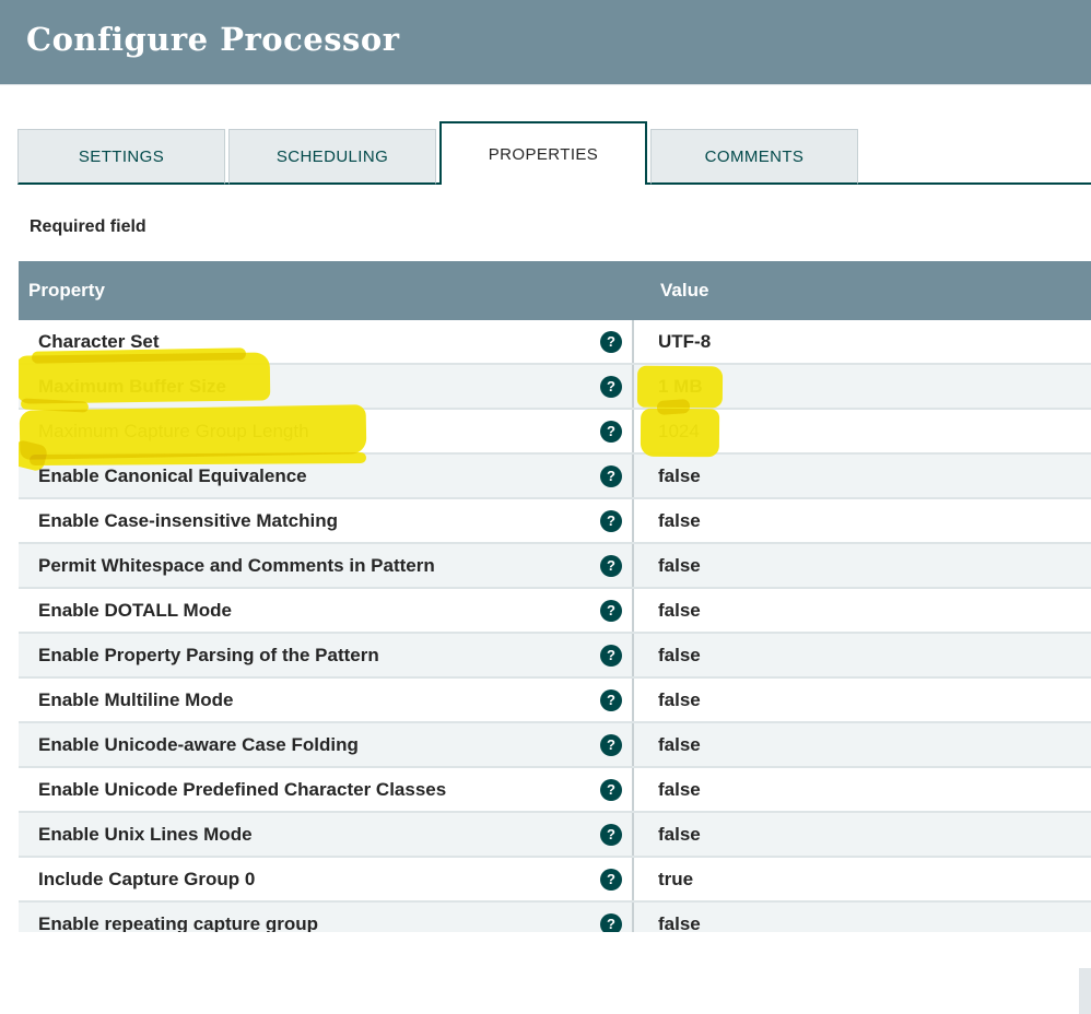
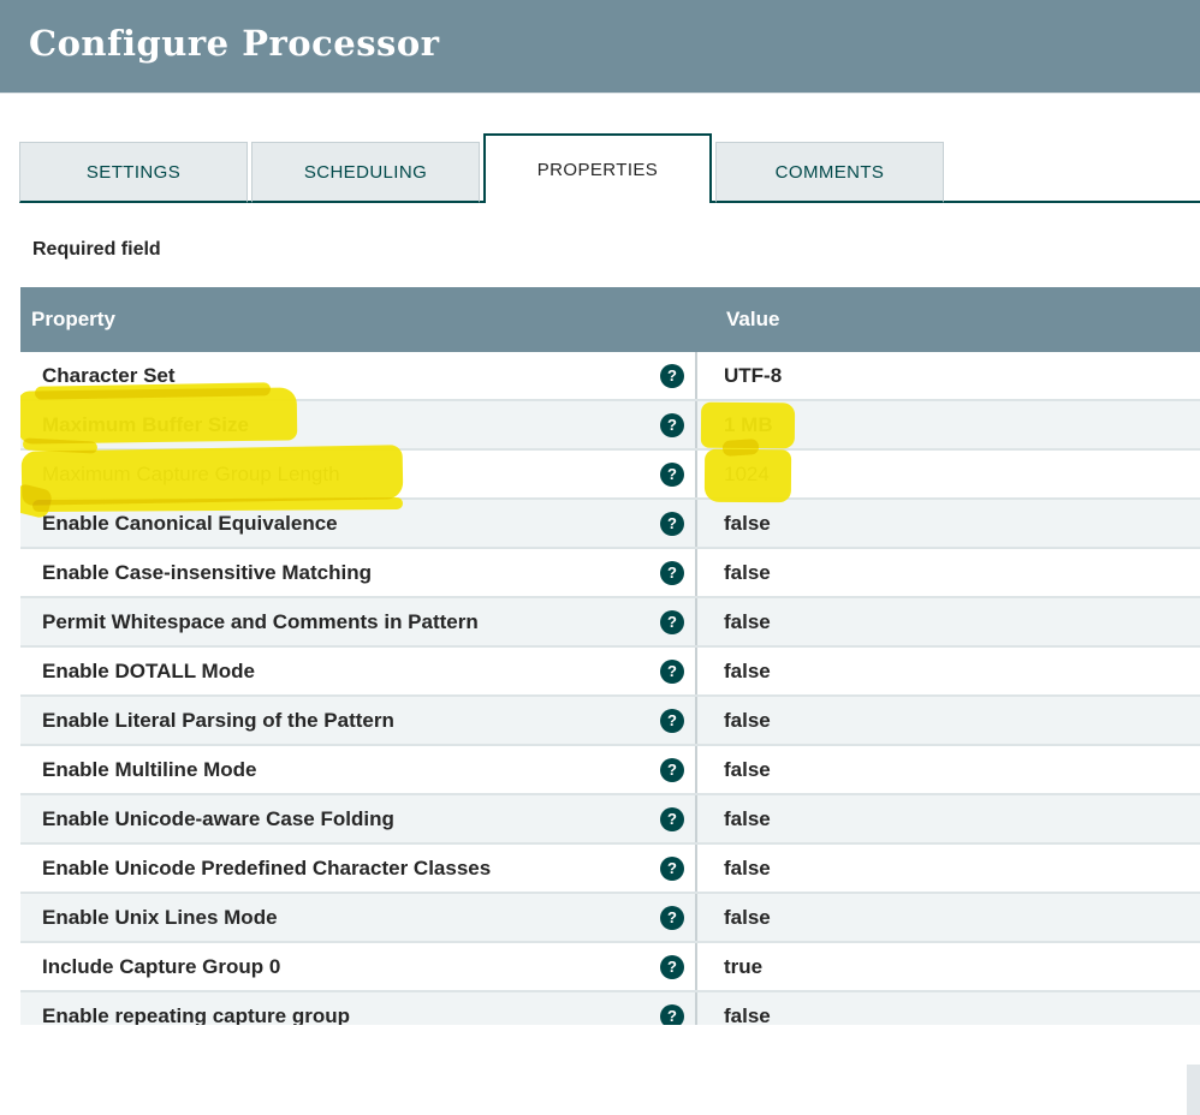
  Configure Processor
  SETTINGS
  SCHEDULING
  PROPERTIES
  COMMENTS
  Required field
  Property
  Value
  Character Set
  ?
  UTF-8
  ?
  ?
  Enable Canonical Equivalence
  ?
  false
  Enable Case-insensitive Matching
  ?
  false
  Permit Whitespace and Comments in Pattern
  ?
  false
  Enable DOTALL Mode
  ?
  false
- Enable Property Parsing of the Pattern
+ Enable Literal Parsing of the Pattern
  ?
  false
  Enable Multiline Mode
  ?
  false
  Enable Unicode-aware Case Folding
  ?
  false
  Enable Unicode Predefined Character Classes
  ?
  false
  Enable Unix Lines Mode
  ?
  false
  Include Capture Group 0
  ?
  true
  Enable repeating capture group
  ?
  false
